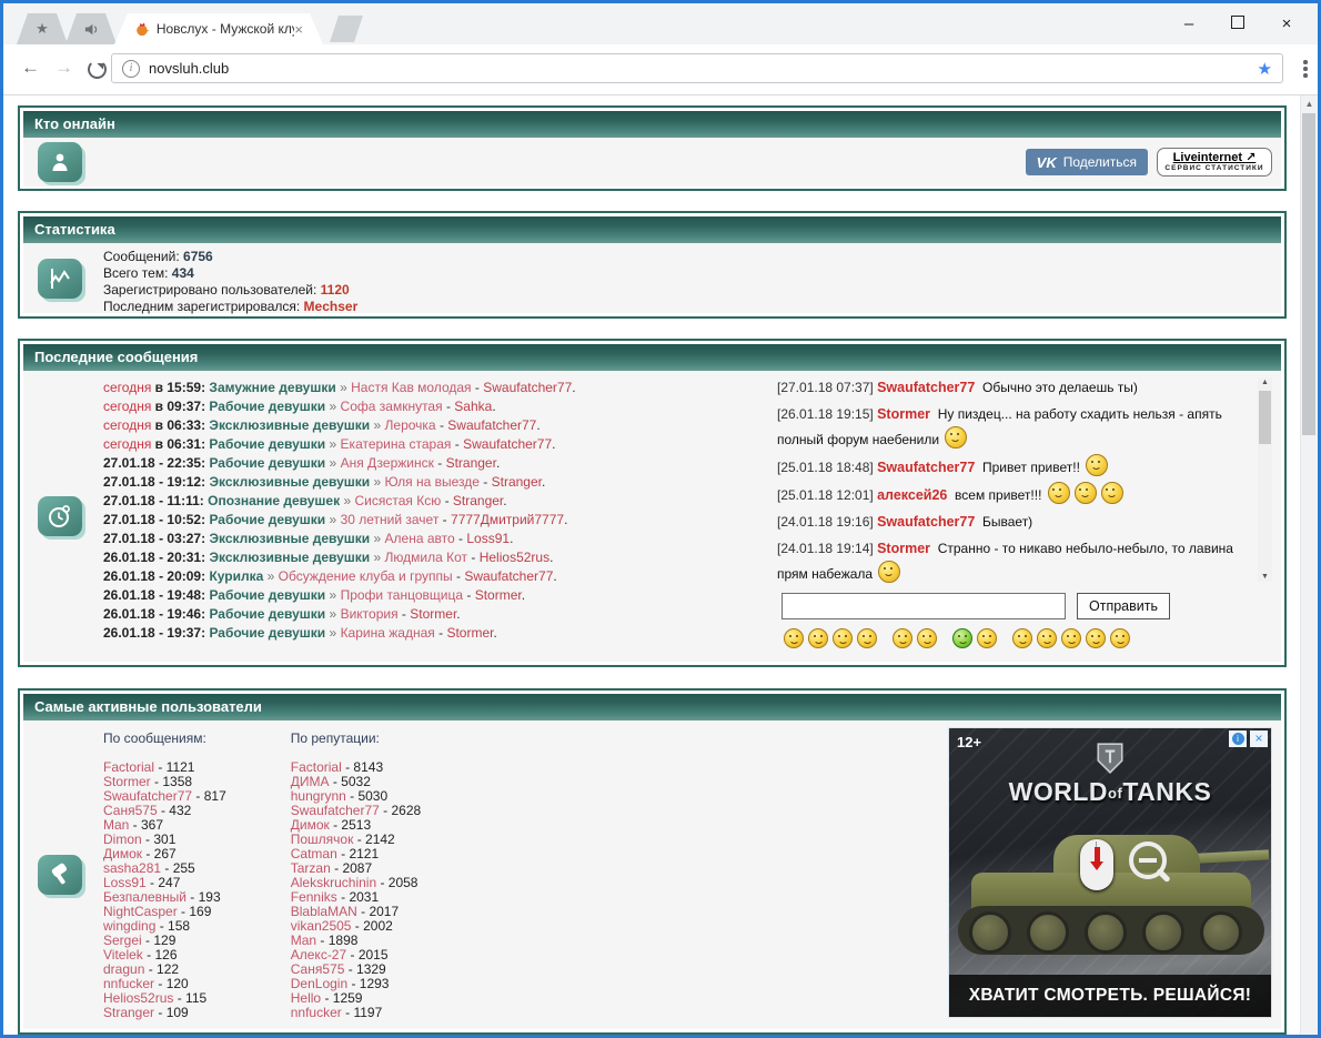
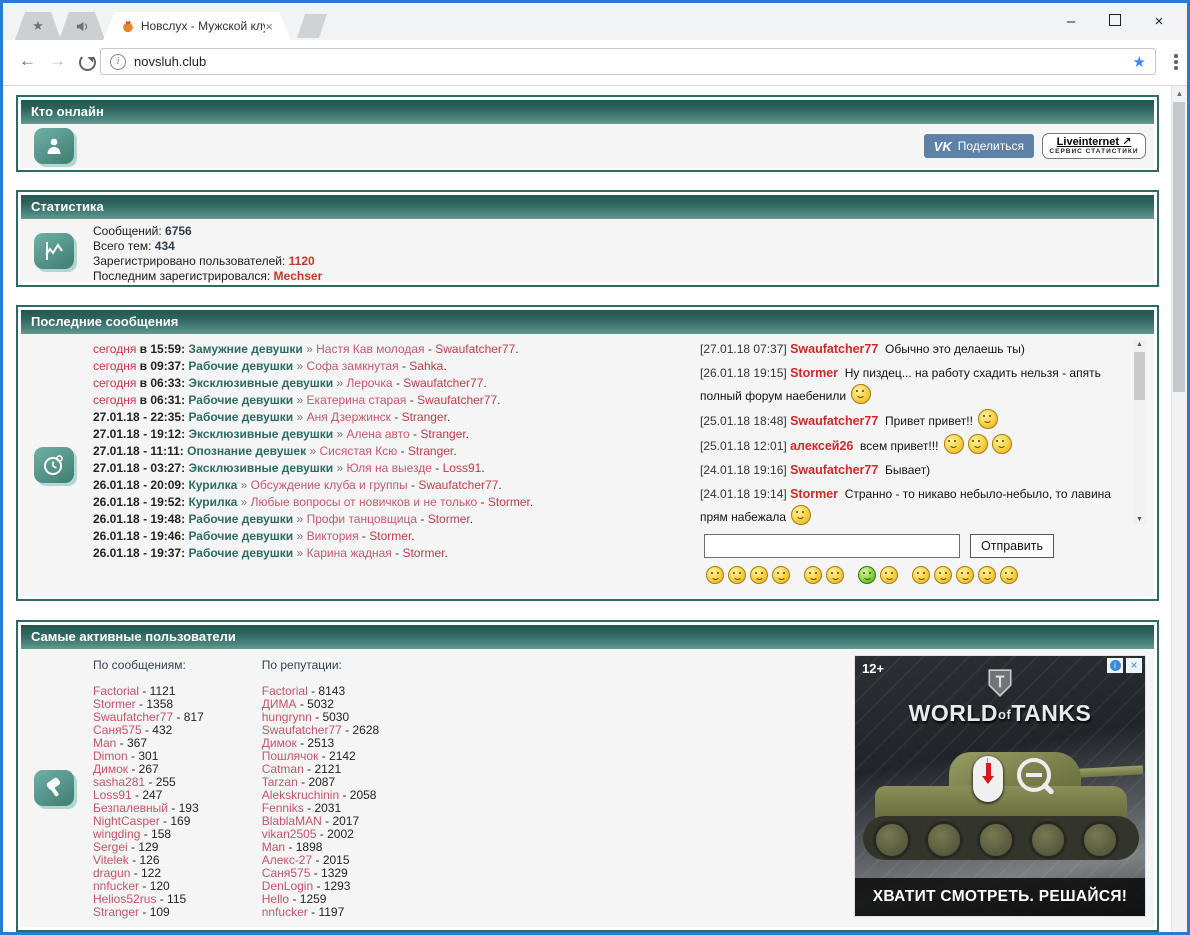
  ★
  Новслух - Мужской кл
  ×
  –
  ×
  ←
  →
  i
  novsluh.club
  ★
  Кто онлайн
  VK
  Поделиться
  Liveinternet ↗
  Статистика
  Сообщений: 6756
  Всего тем: 434
  Зарегистрировано пользователей: 1120
  Последним зарегистрировался: Mechser
  Последние сообщения
  сегодня в 15:59: Замужние девушки » Настя Кав молодая - Swaufatcher77.
  сегодня в 09:37: Рабочие девушки » Софа замкнутая - Sahka.
  сегодня в 06:33: Эксклюзивные девушки » Лерочка - Swaufatcher77.
  сегодня в 06:31: Рабочие девушки » Екатерина старая - Swaufatcher77.
  27.01.18 - 22:35: Рабочие девушки » Аня Дзержинск - Stranger.
- 27.01.18 - 19:12: Эксклюзивные девушки » Юля на выезде - Stranger.
+ 27.01.18 - 19:12: Эксклюзивные девушки » Алена авто - Stranger.
  27.01.18 - 11:11: Опознание девушек » Сисястая Ксю - Stranger.
- 27.01.18 - 10:52: Рабочие девушки » 30 летний зачет - 7777Дмитрий7777.
- 27.01.18 - 03:27: Эксклюзивные девушки » Алена авто - Loss91.
+ 27.01.18 - 03:27: Эксклюзивные девушки » Юля на выезде - Loss91.
- 26.01.18 - 20:31: Эксклюзивные девушки » Людмила Кот - Helios52rus.
  26.01.18 - 20:09: Курилка » Обсуждение клуба и группы - Swaufatcher77.
+ 26.01.18 - 19:52: Курилка » Любые вопросы от новичков и не только - Stormer.
  26.01.18 - 19:48: Рабочие девушки » Профи танцовщица - Stormer.
  26.01.18 - 19:46: Рабочие девушки » Виктория - Stormer.
  26.01.18 - 19:37: Рабочие девушки » Карина жадная - Stormer.
  [27.01.18 07:37] Swaufatcher77 Обычно это делаешь ты)
  [26.01.18 19:15] Stormer Ну пиздец... на работу схадить нельзя - апять полный форум наебенили
  [25.01.18 18:48] Swaufatcher77 Привет привет!!
  [25.01.18 12:01] алексей26 всем привет!!!
  [24.01.18 19:16] Swaufatcher77 Бывает)
  [24.01.18 19:14] Stormer Странно - то никаво небыло-небыло, то лавина прям набежала
  Отправить
  Самые активные пользователи
  По сообщениям:
  Factorial - 1121
  Stormer - 1358
  Swaufatcher77 - 817
  Саня575 - 432
  Man - 367
  Dimon - 301
  Димок - 267
  sasha281 - 255
  Loss91 - 247
  Безпалевный - 193
  NightCasper - 169
  wingding - 158
  Sergei - 129
  Vitelek - 126
  dragun - 122
  nnfucker - 120
  Helios52rus - 115
  Stranger - 109
  По репутации:
  Factorial - 8143
  ДИМА - 5032
  hungrynn - 5030
  Swaufatcher77 - 2628
  Димок - 2513
  Пошлячок - 2142
  Catman - 2121
  Tarzan - 2087
  Alekskruchinin - 2058
  Fenniks - 2031
  BlablaMAN - 2017
  vikan2505 - 2002
  Man - 1898
  Алекс-27 - 2015
  Саня575 - 1329
  DenLogin - 1293
  Hello - 1259
  nnfucker - 1197
  WORLDofTANKS
  12+
  i
  ×
  ХВАТИТ СМОТРЕТЬ. РЕШАЙСЯ!
  ▲
